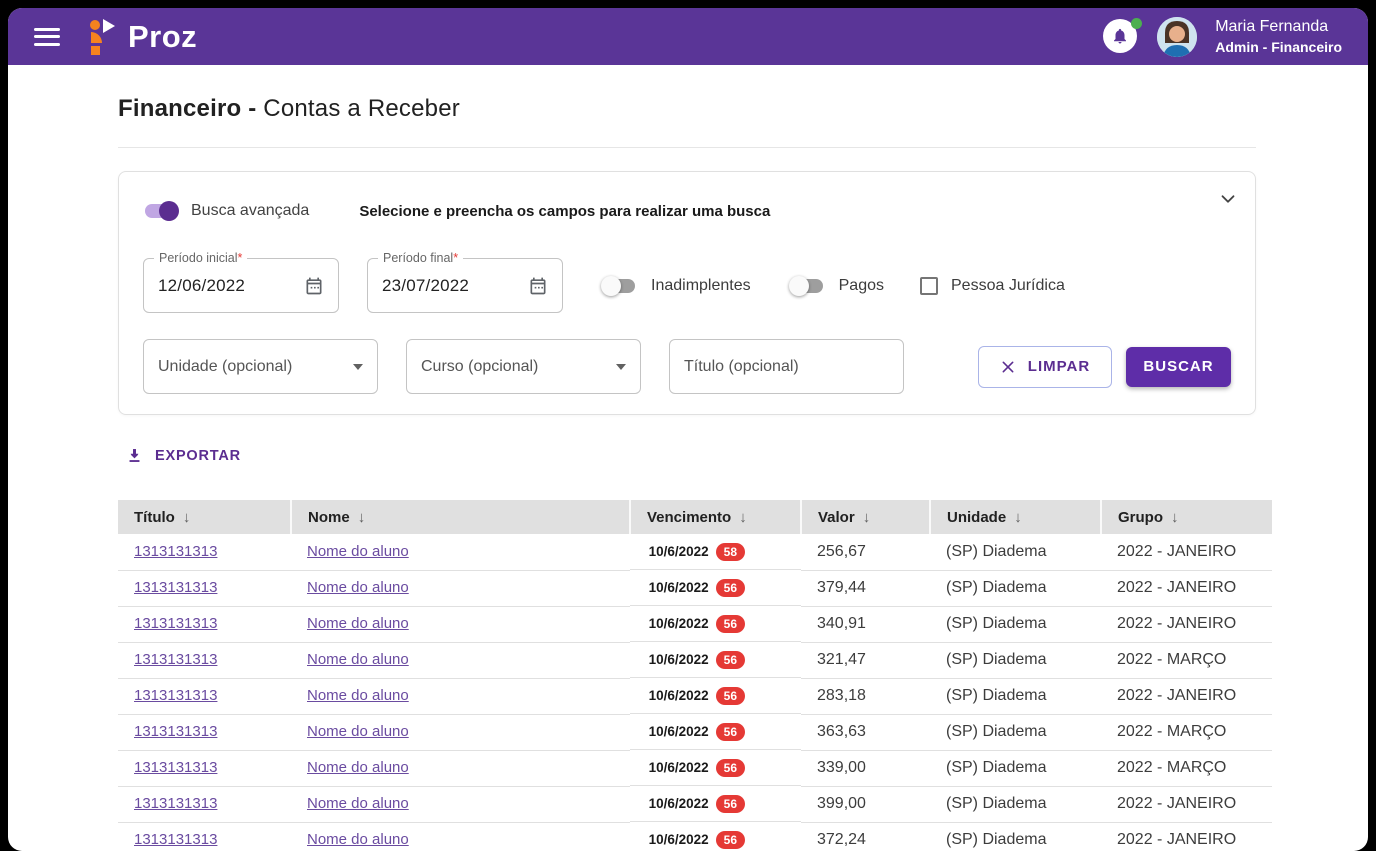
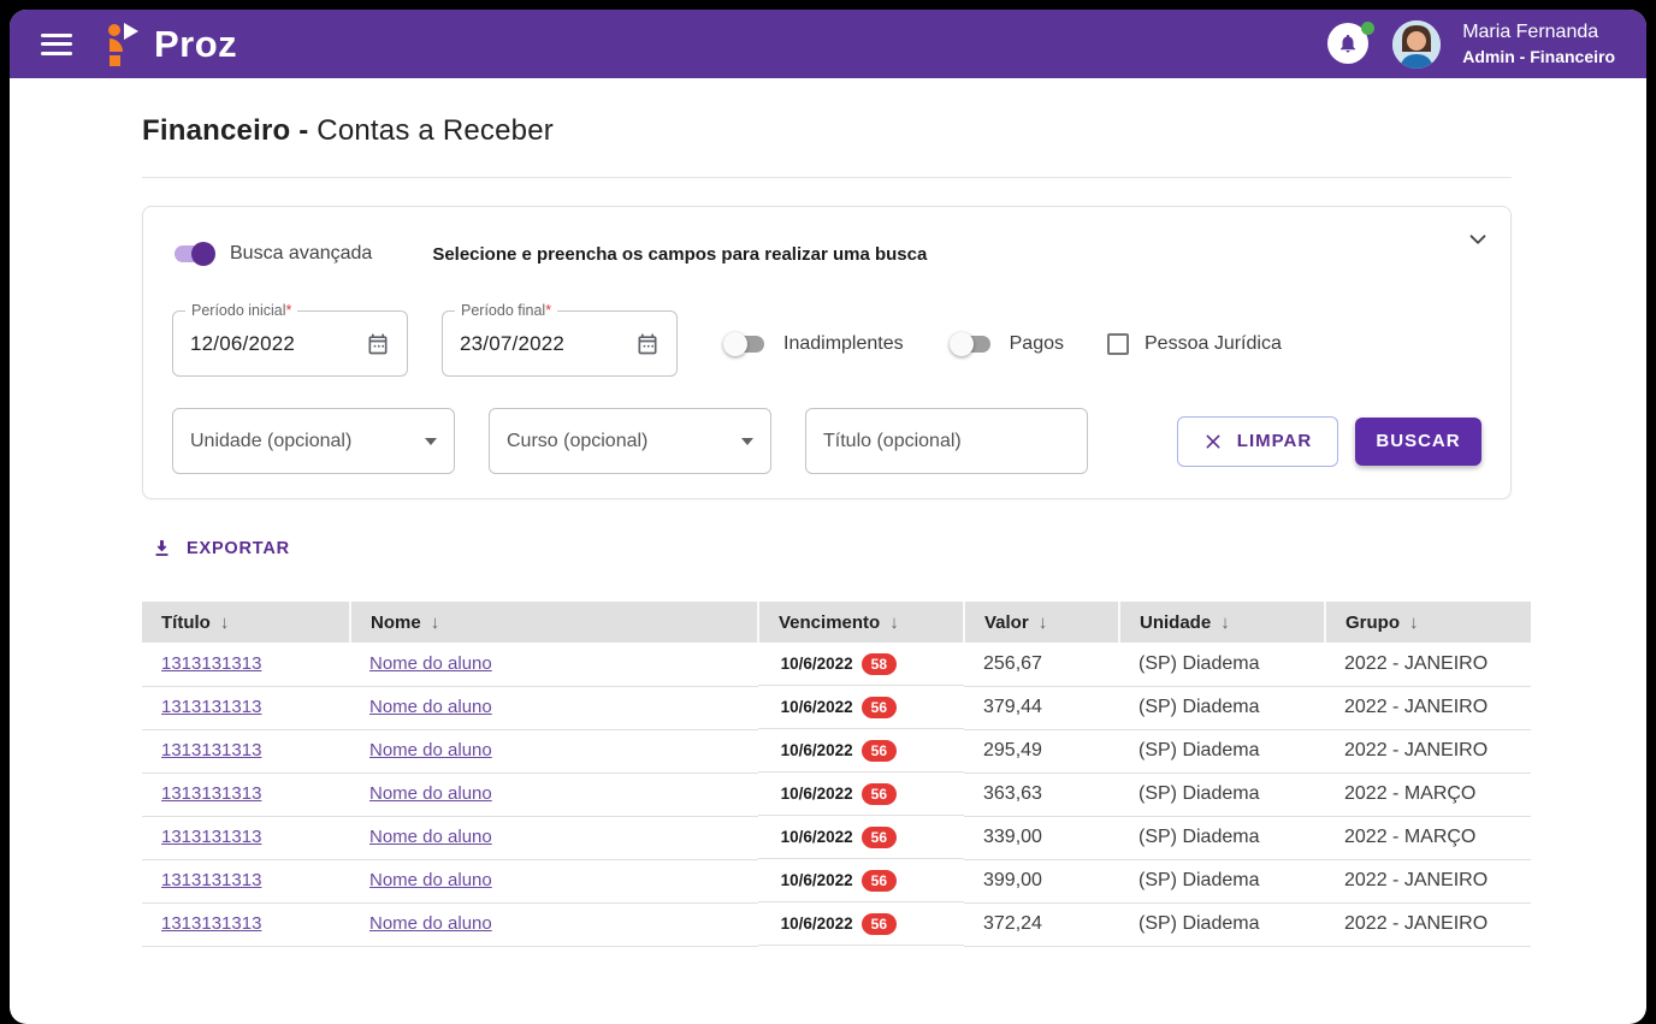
  Proz
  Maria Fernanda
  Admin - Financeiro
  Financeiro - Contas a Receber
  Busca avançada
  Selecione e preencha os campos para realizar uma busca
  Período inicial*
  12/06/2022
  Período final*
  23/07/2022
  Inadimplentes
  Pagos
  Pessoa Jurídica
  Unidade (opcional)
  Curso (opcional)
  Título (opcional)
  LIMPAR
  BUSCAR
  EXPORTAR
  Título ↓	Nome ↓	Vencimento ↓	Valor ↓	Unidade ↓	Grupo ↓
  1313131313	Nome do aluno	10/6/2022 58				256,67	(SP) Diadema	2022 - JANEIRO
  1313131313	Nome do aluno	10/6/2022 56				379,44	(SP) Diadema	2022 - JANEIRO
- 1313131313	Nome do aluno	10/6/2022 56				340,91	(SP) Diadema	2022 - JANEIRO
+ 1313131313	Nome do aluno	10/6/2022 56				295,49	(SP) Diadema	2022 - JANEIRO
- 1313131313	Nome do aluno	10/6/2022 56				321,47	(SP) Diadema	2022 - MARÇO
- 1313131313	Nome do aluno	10/6/2022 56				283,18	(SP) Diadema	2022 - JANEIRO
  1313131313	Nome do aluno	10/6/2022 56				363,63	(SP) Diadema	2022 - MARÇO
  1313131313	Nome do aluno	10/6/2022 56				339,00	(SP) Diadema	2022 - MARÇO
  1313131313	Nome do aluno	10/6/2022 56				399,00	(SP) Diadema	2022 - JANEIRO
  1313131313	Nome do aluno	10/6/2022 56				372,24	(SP) Diadema	2022 - JANEIRO
